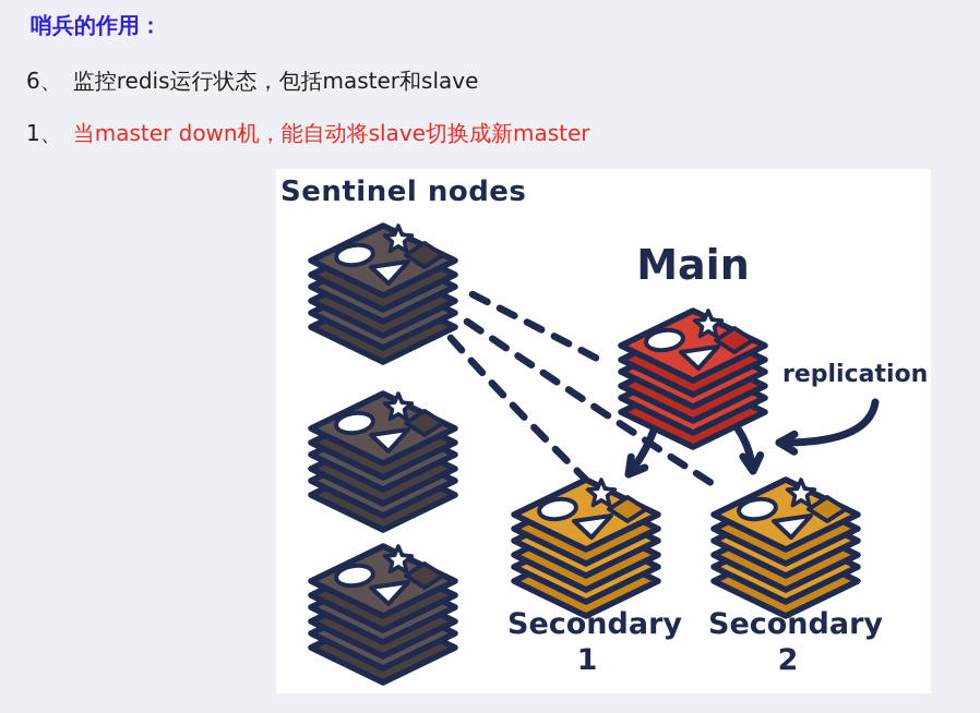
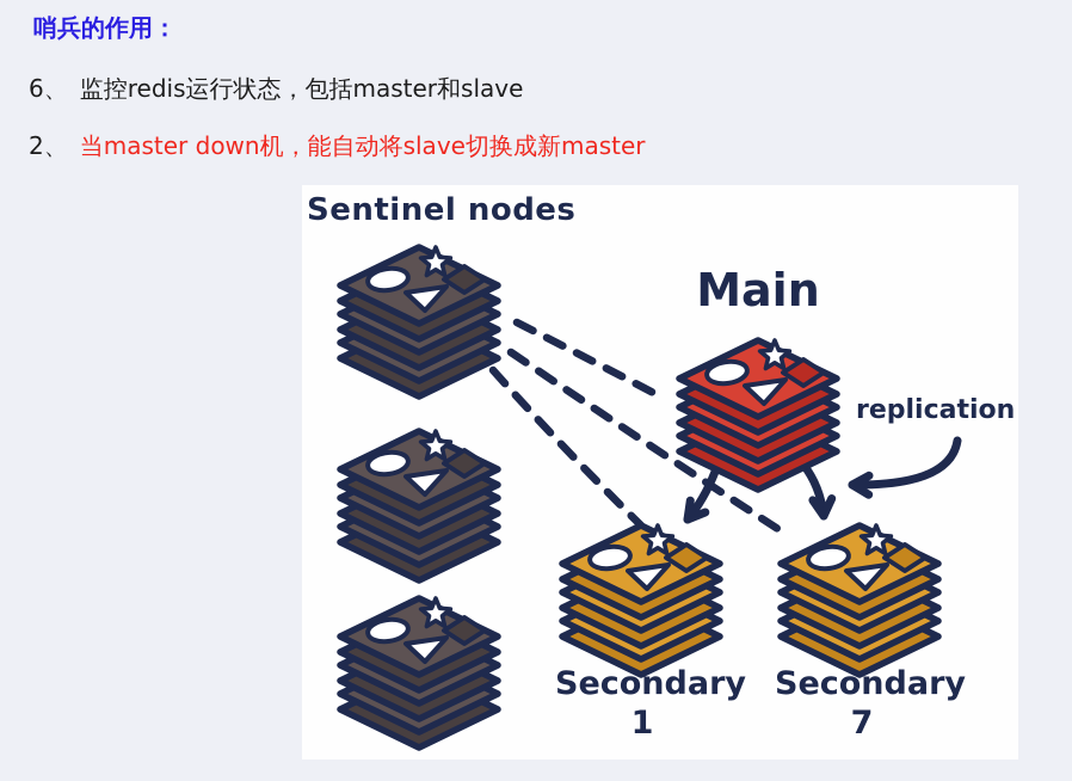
  哨兵的作用：
  6、 监控redis运行状态，包括master和slave
- 1、 当master down机，能自动将slave切换成新master
+ 2、 当master down机，能自动将slave切换成新master
  Sentinel nodes
  Main
  replication
  Secondary
  1
  Secondary
- 2
+ 7
